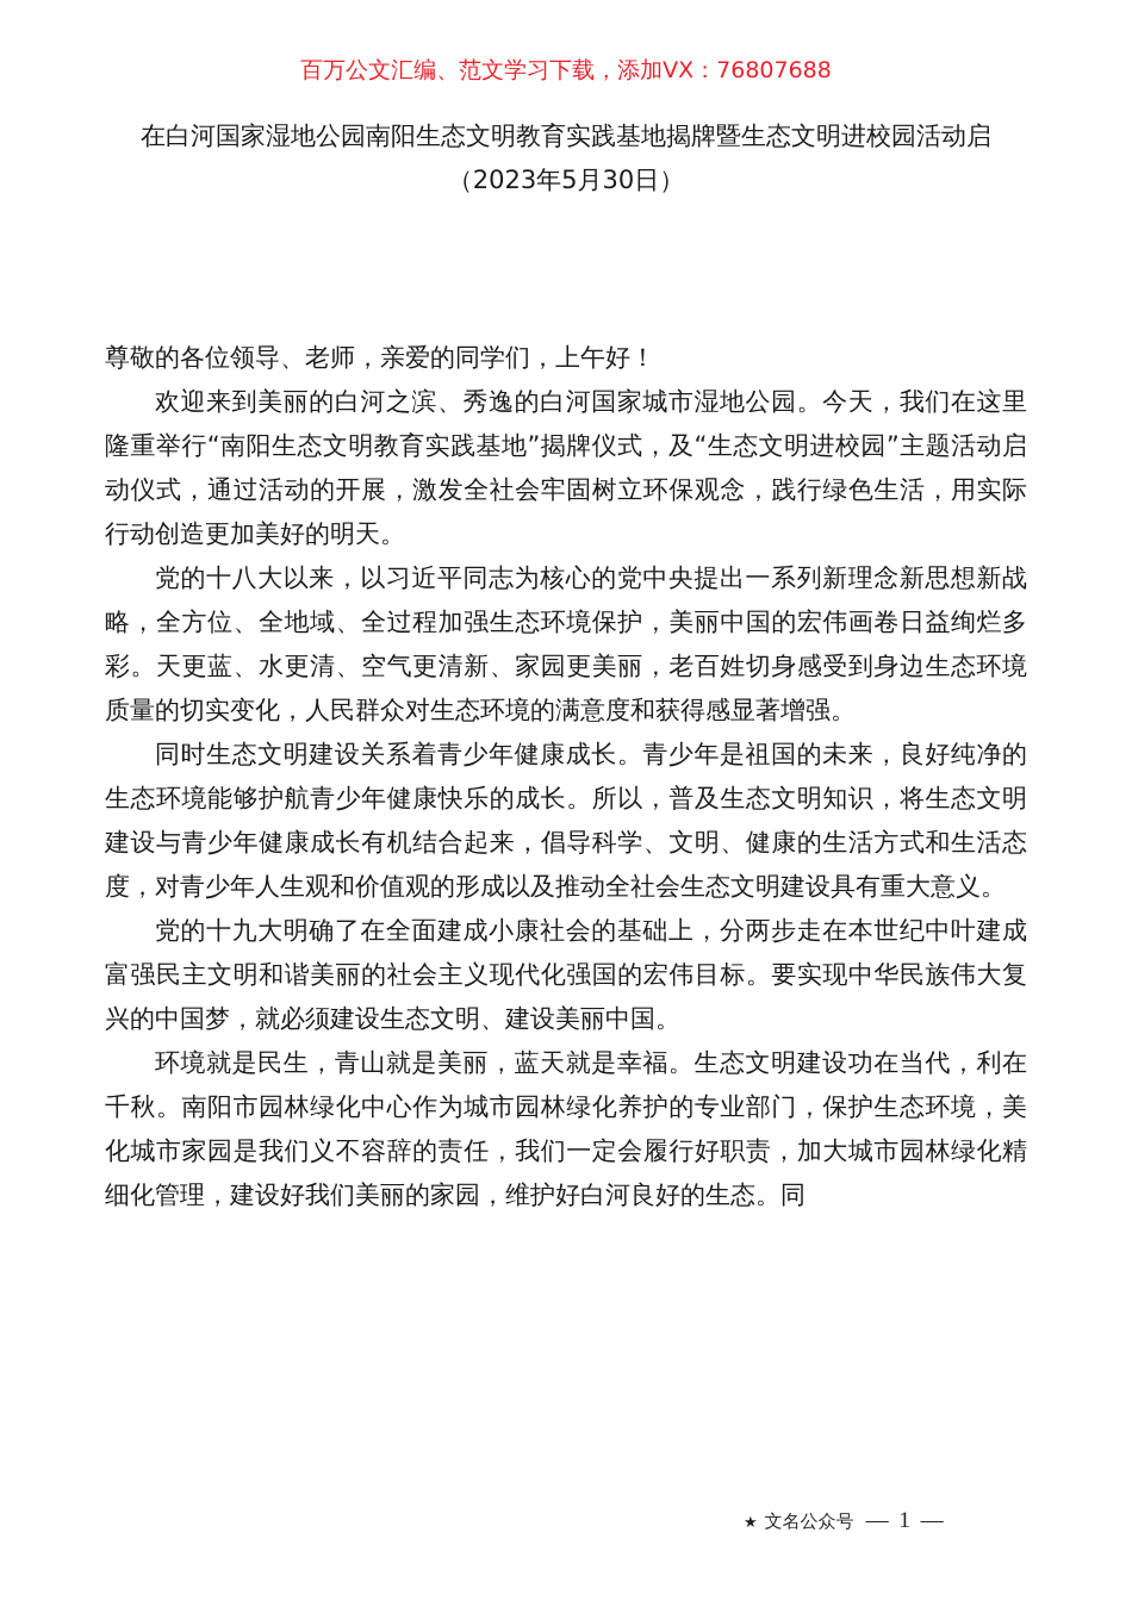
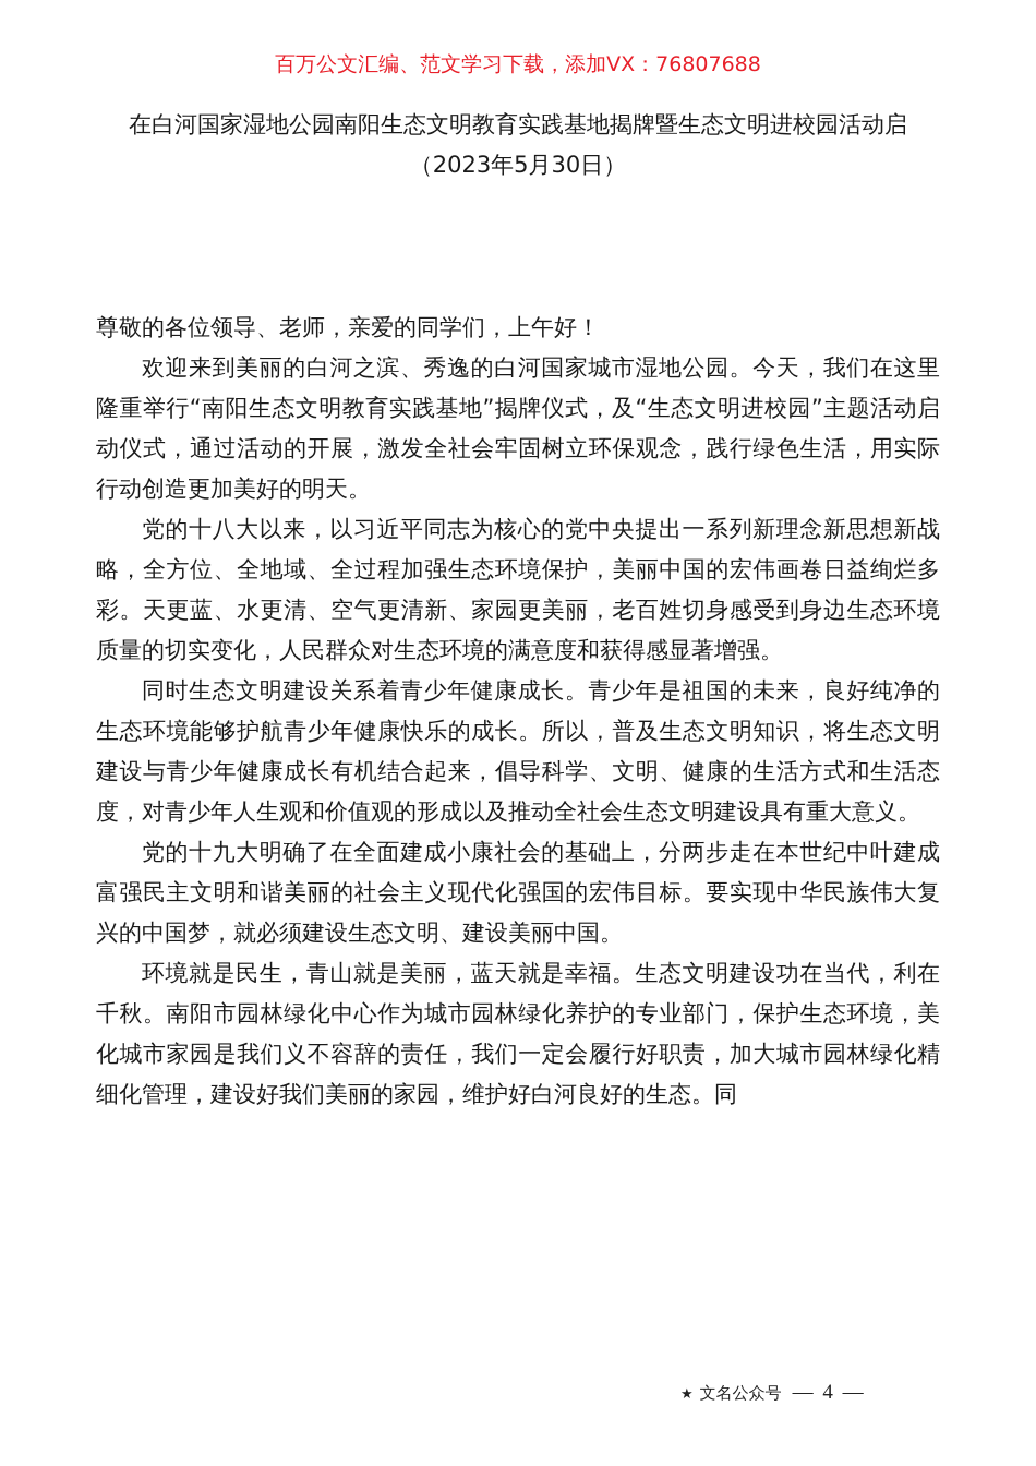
  百万公文汇编、范文学习下载，添加VX：76807688
  在白河国家湿地公园南阳生态文明教育实践基地揭牌暨生态文明进校园活动启
  （2023年5月30日）
  尊敬的各位领导、老师，亲爱的同学们，上午好！
  欢迎来到美丽的白河之滨、秀逸的白河国家城市湿地公园。今天，我们在这里隆重举行“南阳生态文明教育实践基地”揭牌仪式，及“生态文明进校园”主题活动启动仪式，通过活动的开展，激发全社会牢固树立环保观念，践行绿色生活，用实际行动创造更加美好的明天。
  党的十八大以来，以习近平同志为核心的党中央提出一系列新理念新思想新战略，全方位、全地域、全过程加强生态环境保护，美丽中国的宏伟画卷日益绚烂多彩。天更蓝、水更清、空气更清新、家园更美丽，老百姓切身感受到身边生态环境质量的切实变化，人民群众对生态环境的满意度和获得感显著增强。
  同时生态文明建设关系着青少年健康成长。青少年是祖国的未来，良好纯净的生态环境能够护航青少年健康快乐的成长。所以，普及生态文明知识，将生态文明建设与青少年健康成长有机结合起来，倡导科学、文明、健康的生活方式和生活态度，对青少年人生观和价值观的形成以及推动全社会生态文明建设具有重大意义。
  党的十九大明确了在全面建成小康社会的基础上，分两步走在本世纪中叶建成富强民主文明和谐美丽的社会主义现代化强国的宏伟目标。要实现中华民族伟大复兴的中国梦，就必须建设生态文明、建设美丽中国。
  环境就是民生，青山就是美丽，蓝天就是幸福。生态文明建设功在当代，利在千秋。南阳市园林绿化中心作为城市园林绿化养护的专业部门，保护生态环境，美化城市家园是我们义不容辞的责任，我们一定会履行好职责，加大城市园林绿化精细化管理，建设好我们美丽的家园，维护好白河良好的生态。同
- ★ 文名公众号 — 1 —
+ ★ 文名公众号 — 4 —
